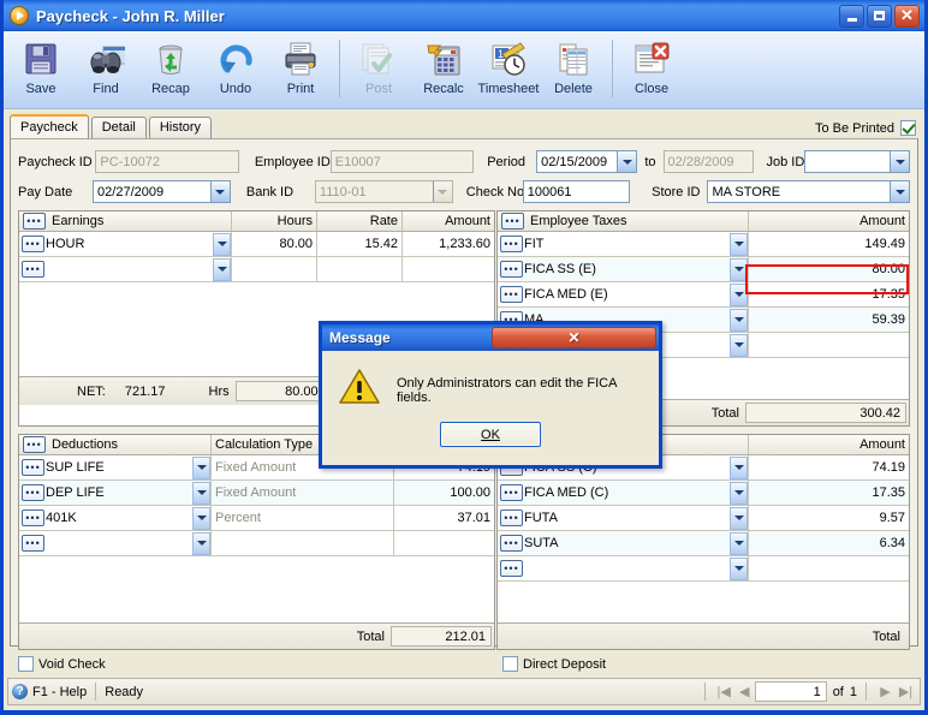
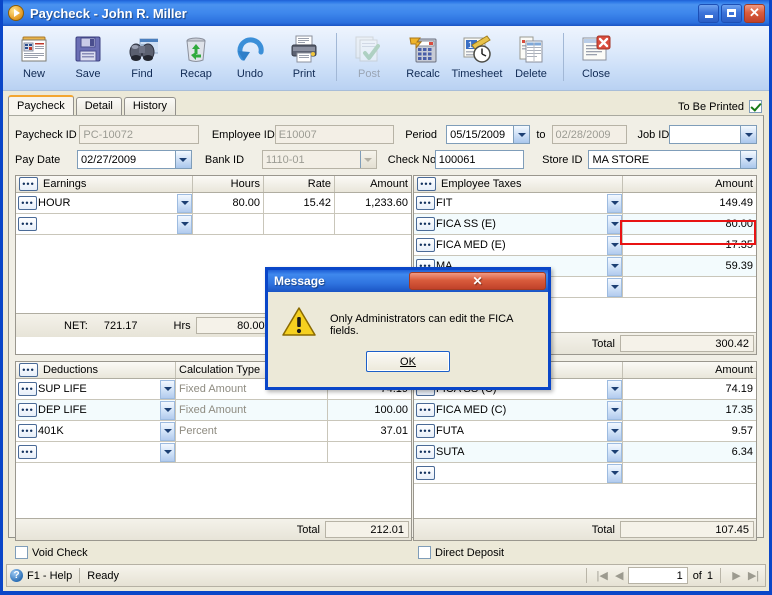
  Paycheck - John R. Miller
  ✕
+ New
  Save
  Find
  Recap
  Undo
  Print
  Post
  Recalc
  1
  Timesheet
  Delete
  Close
  Paycheck
  Detail
  History
  To Be Printed
  Paycheck ID
  PC-10072
  Employee ID
  E10007
  Period
- 02/15/2009
+ 05/15/2009
  to
  02/28/2009
  Job ID
  Pay Date
  02/27/2009
  Bank ID
  1110-01
  Check No
  100061
  Store ID
  MA STORE
  •••
  Earnings
  Hours
  Rate
  Amount
  •••
  HOUR
  80.00
  15.42
  1,233.60
  •••
  NET:
  721.17
  Hrs
  80.00
  •••
  Employee Taxes
  Amount
  •••
  FIT
  149.49
  •••
  FICA SS (E)
  80.00
  •••
  FICA MED (E)
  17.35
  •••
  MA
  59.39
  Total
  300.42
  •••
  Deductions
  Calculation Type
  •••
  SUP LIFE
  Fixed Amount
  •••
  DEP LIFE
  Fixed Amount
  100.00
  •••
  401K
  Percent
  37.01
  •••
  Total
  212.01
  Amount
  74.19
  •••
  FICA MED (C)
  17.35
  •••
  FUTA
  9.57
  •••
  SUTA
  6.34
  •••
  Total
+ 107.45
  Void Check
  Direct Deposit
  ?
  F1 - Help
  Ready
  |◀
  ◀
  1
  of
  1
  ▶
  ▶|
  Message
  ✕
  Only Administrators can edit the FICA fields.
  OK
